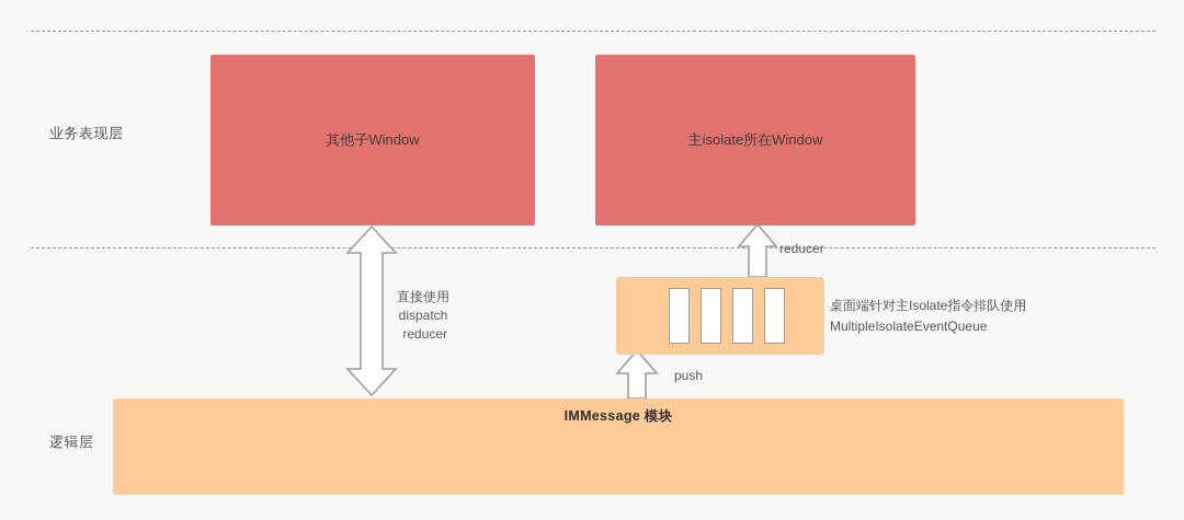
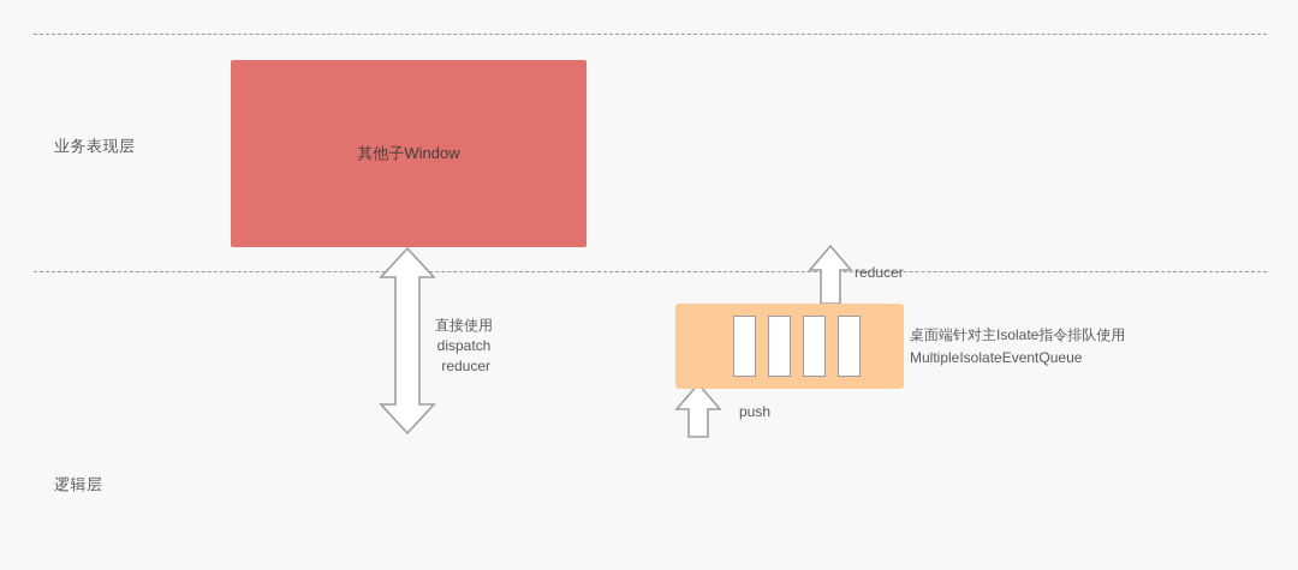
  业务表现层
  逻辑层
  其他子Window
- 主isolate所在Window
- IMMessage 模块
  直接使用
  dispatch
  reducer
  reducer
  push
  桌面端针对主Isolate指令排队使用
  MultipleIsolateEventQueue
